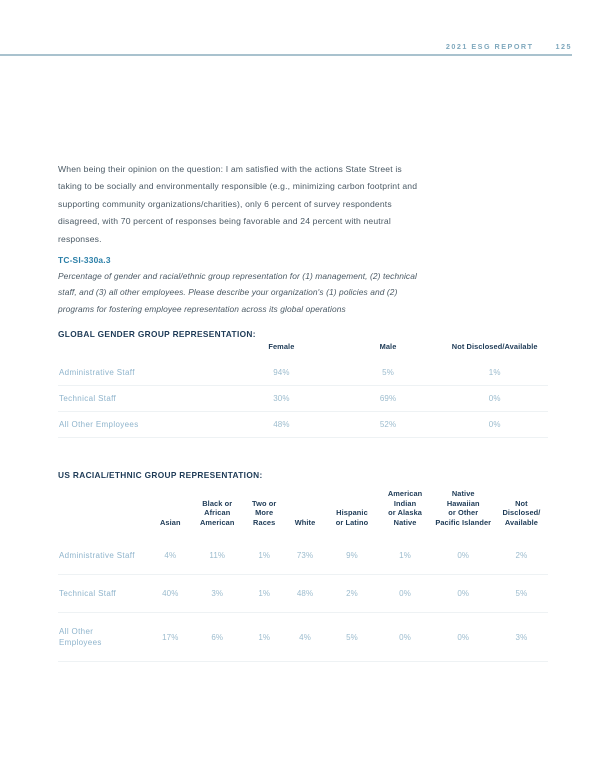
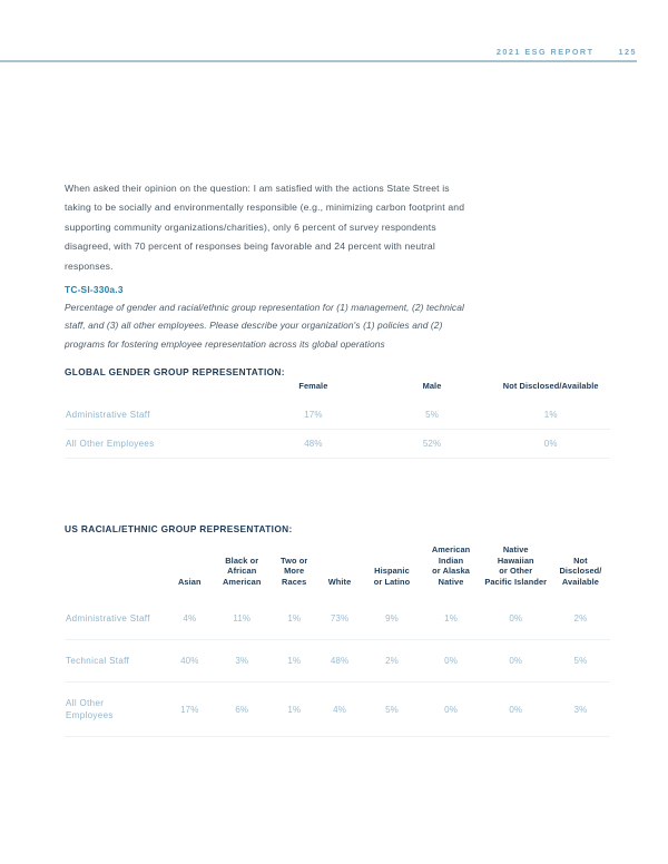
  2021 ESG REPORT 125
- When being their opinion on the question: I am satisfied with the actions State Street is taking to be socially and environmentally responsible (e.g., minimizing carbon footprint and supporting community organizations/charities), only 6 percent of survey respondents disagreed, with 70 percent of responses being favorable and 24 percent with neutral responses.
+ When asked their opinion on the question: I am satisfied with the actions State Street is taking to be socially and environmentally responsible (e.g., minimizing carbon footprint and supporting community organizations/charities), only 6 percent of survey respondents disagreed, with 70 percent of responses being favorable and 24 percent with neutral responses.
  TC-SI-330a.3
  Percentage of gender and racial/ethnic group representation for (1) management, (2) technical staff, and (3) all other employees. Please describe your organization's (1) policies and (2) programs for fostering employee representation across its global operations
  GLOBAL GENDER GROUP REPRESENTATION:
  	Female	Male	Not Disclosed/Available
- Administrative Staff	94%	5%	1%
+ Administrative Staff	17%	5%	1%
- Technical Staff	30%	69%	0%
  All Other Employees	48%	52%	0%
  US RACIAL/ETHNIC GROUP REPRESENTATION:
  	Asian	Black or African American	Two or More Races	White	Hispanic or Latino	American Indian or Alaska Native	Native Hawaiian or Other Pacific Islander	Not Disclosed/ Available
  Administrative Staff	4%	11%	1%	73%	9%	1%	0%	2%
  Technical Staff	40%	3%	1%	48%	2%	0%	0%	5%
  All Other Employees	17%	6%	1%	4%	5%	0%	0%	3%
